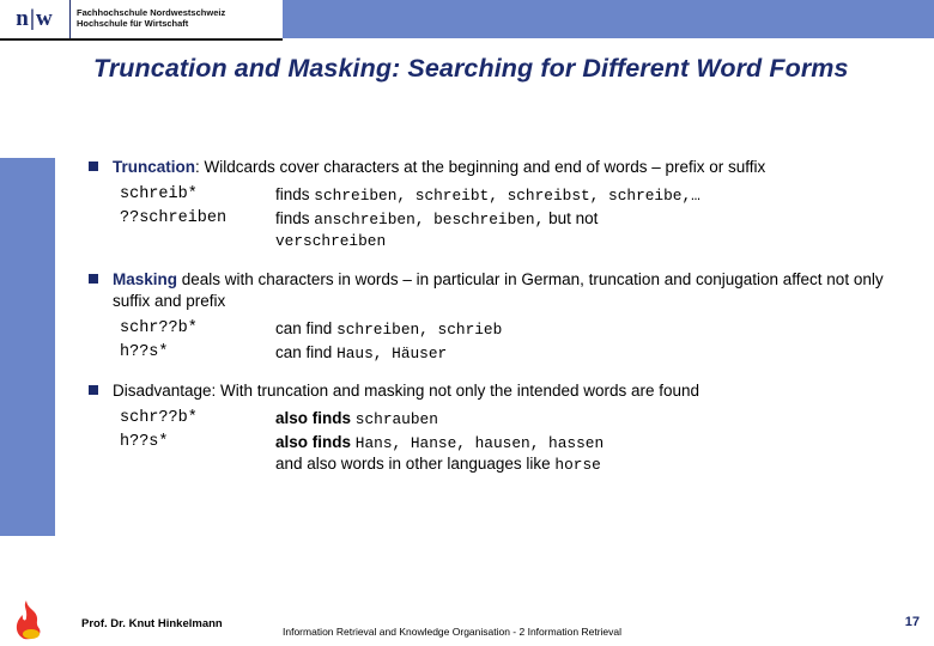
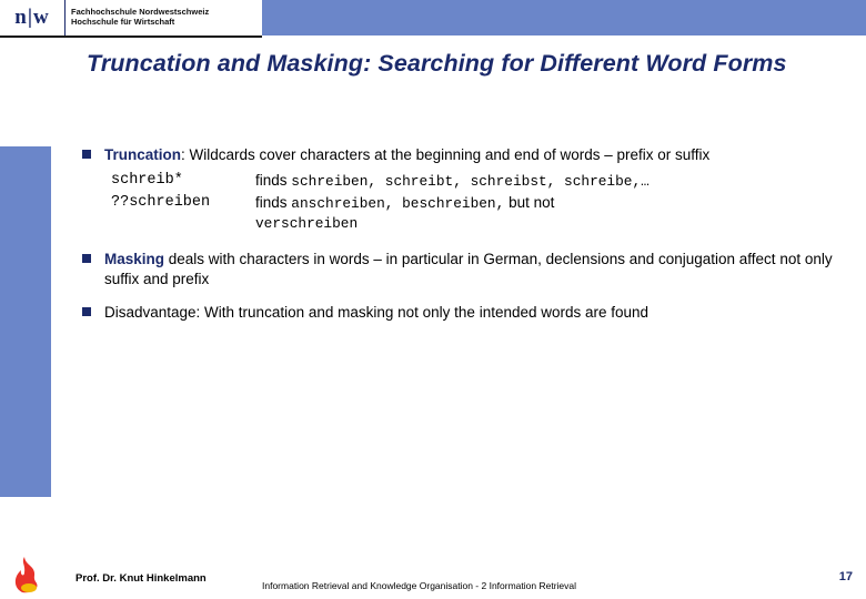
  n|w
  Fachhochschule Nordwestschweiz
  Hochschule für Wirtschaft
  Truncation and Masking: Searching for Different Word Forms
  Truncation: Wildcards cover characters at the beginning and end of words – prefix or suffix
  schreib*	finds schreiben, schreibt, schreibst, schreibe,…
  ??schreiben	finds anschreiben, beschreiben, but not verschreiben
- Masking deals with characters in words – in particular in German, truncation and conjugation affect not only suffix and prefix
+ Masking deals with characters in words – in particular in German, declensions and conjugation affect not only suffix and prefix
- schr??b*	can find schreiben, schrieb
- h??s*	can find Haus, Häuser
  Disadvantage: With truncation and masking not only the intended words are found
- schr??b*	also finds schrauben
- h??s*	also finds Hans, Hanse, hausen, hassen and also words in other languages like horse
  Prof. Dr. Knut Hinkelmann
  Information Retrieval and Knowledge Organisation - 2 Information Retrieval
  17
